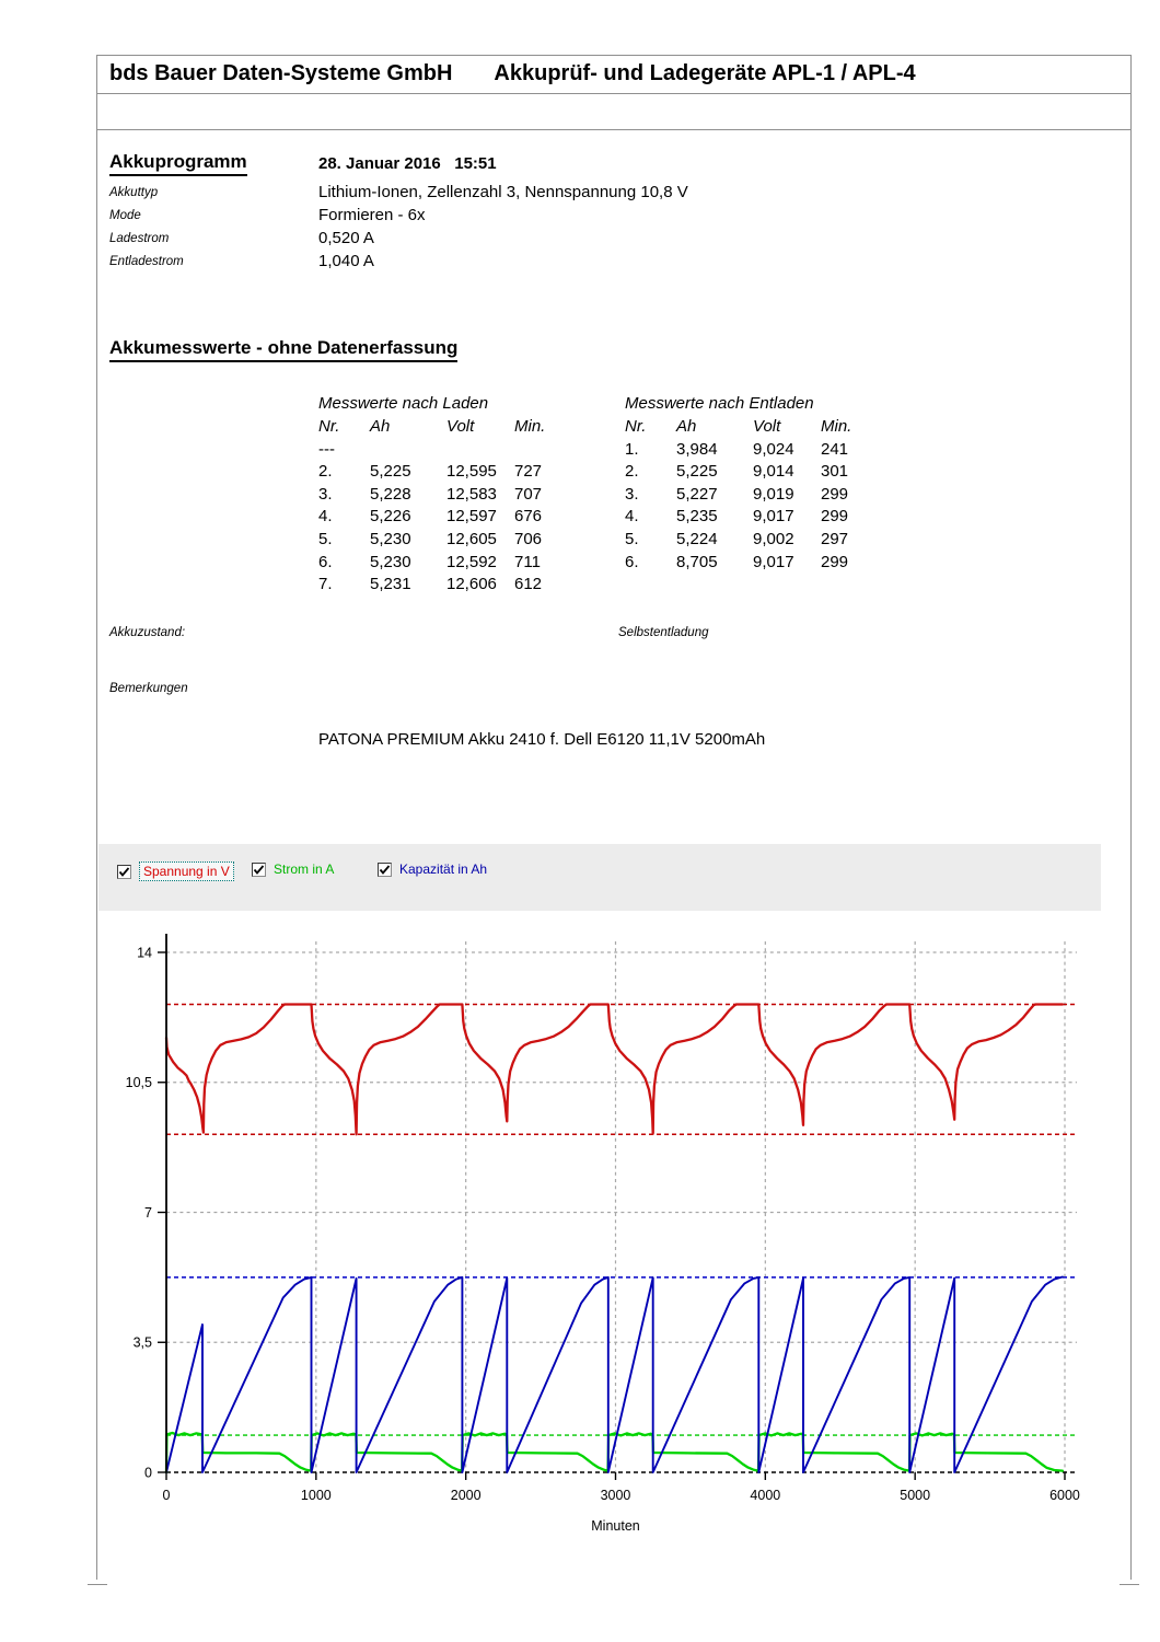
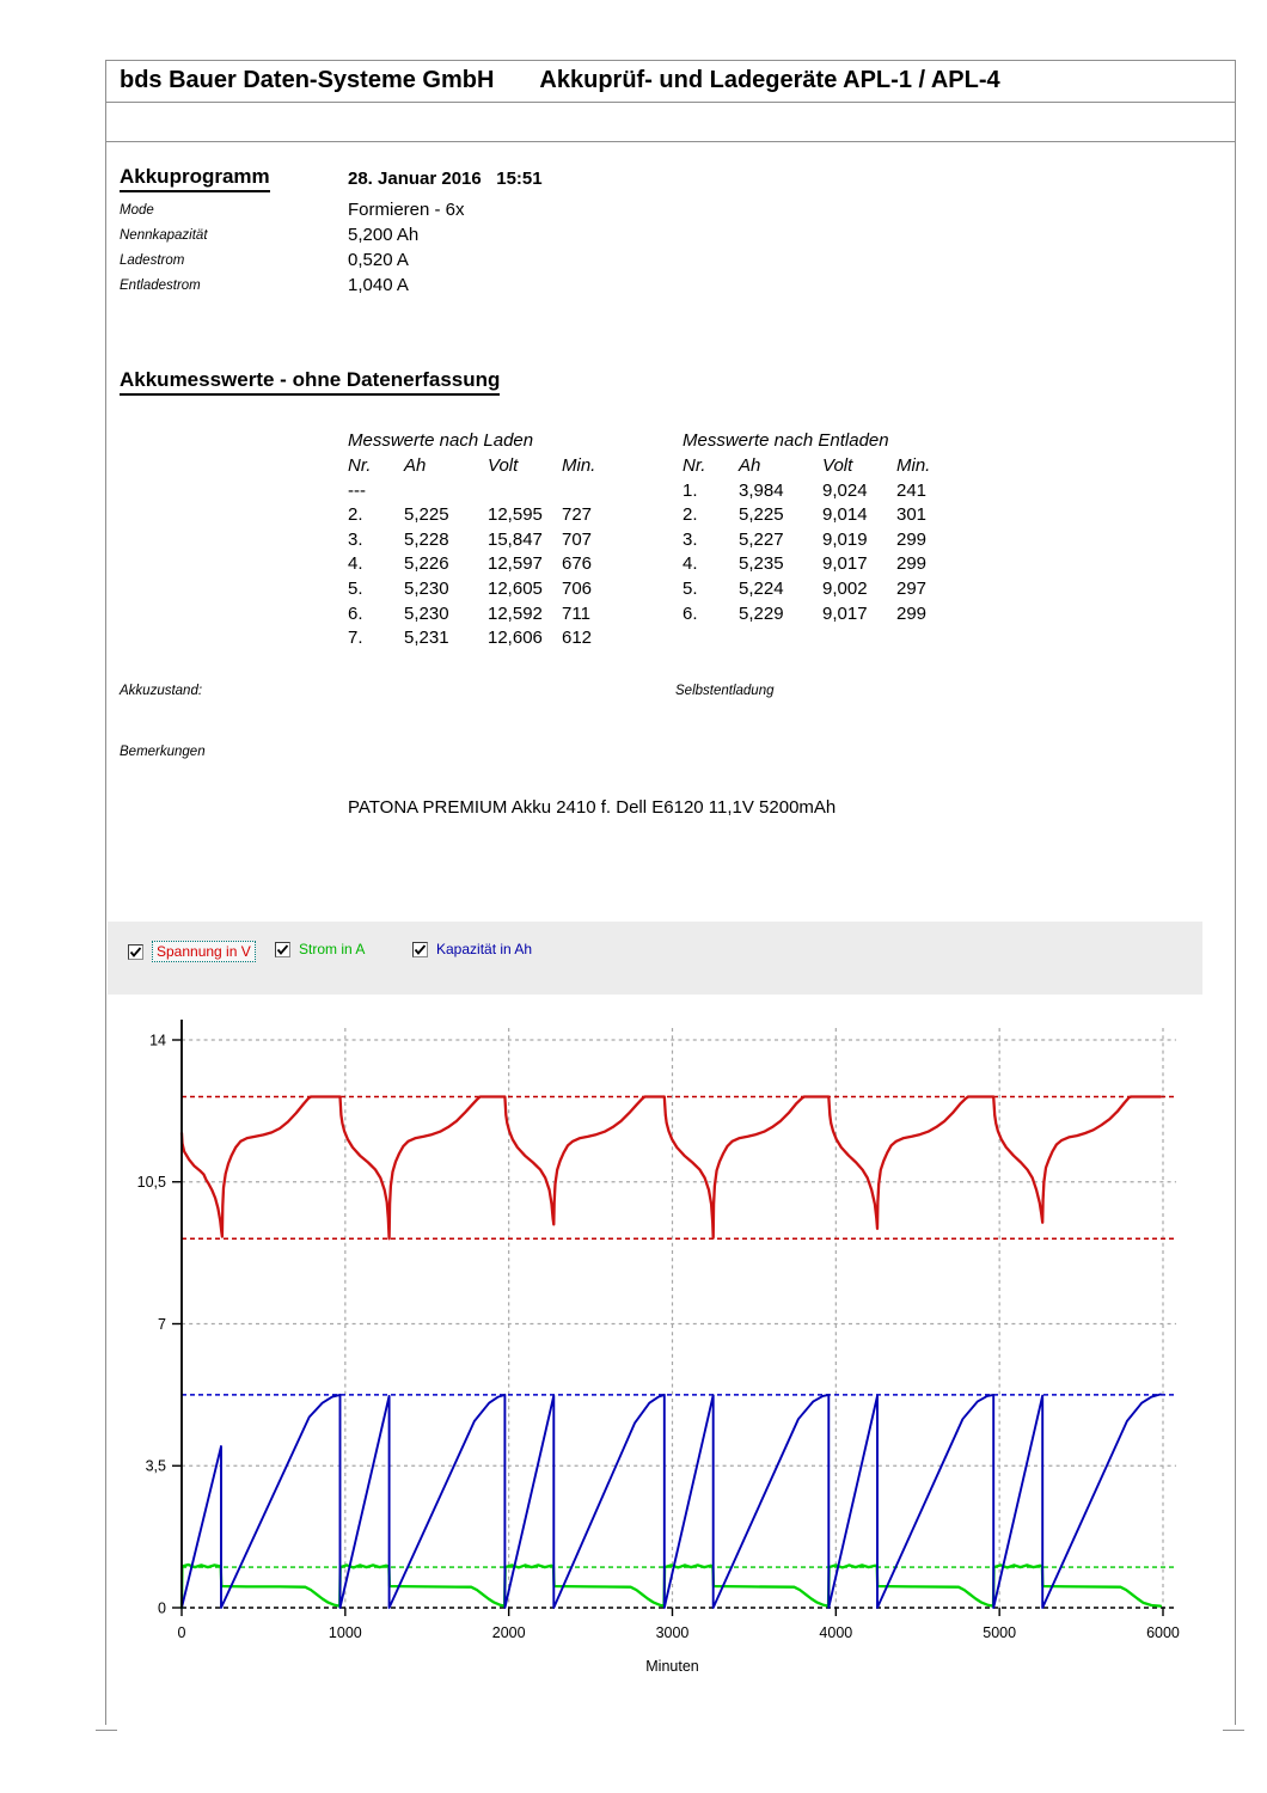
  bds Bauer Daten-Systeme GmbH Akkuprüf- und Ladegeräte APL-1 / APL-4
  Akkuprogramm
  28. Januar 2016 15:51
- Akkuttyp
- Lithium-Ionen, Zellenzahl 3, Nennspannung 10,8 V
  Mode
  Formieren - 6x
+ Nennkapazität
+ 5,200 Ah
  Ladestrom
  0,520 A
  Entladestrom
  1,040 A
  Akkumesswerte - ohne Datenerfassung
  Messwerte nach Laden
  Nr.
  Ah
  Volt
  Min.
  ---
  2.
  5,225
  12,595
  727
  3.
  5,228
- 12,583
+ 15,847
  707
  4.
  5,226
  12,597
  676
  5.
  5,230
  12,605
  706
  6.
  5,230
  12,592
  711
  7.
  5,231
  12,606
  612
  Messwerte nach Entladen
  Nr.
  Ah
  Volt
  Min.
  1.
  3,984
  9,024
  241
  2.
  5,225
  9,014
  301
  3.
  5,227
  9,019
  299
  4.
  5,235
  9,017
  299
  5.
  5,224
  9,002
  297
  6.
- 8,705
+ 5,229
  9,017
  299
  Akkuzustand:
  Selbstentladung
  Bemerkungen
  PATONA PREMIUM Akku 2410 f. Dell E6120 11,1V 5200mAh
  Spannung in V
  Strom in A
  Kapazität in Ah
  0
  3,5
  7
  10,5
  14
  0
  1000
  2000
  3000
  4000
  5000
  6000
  Minuten
